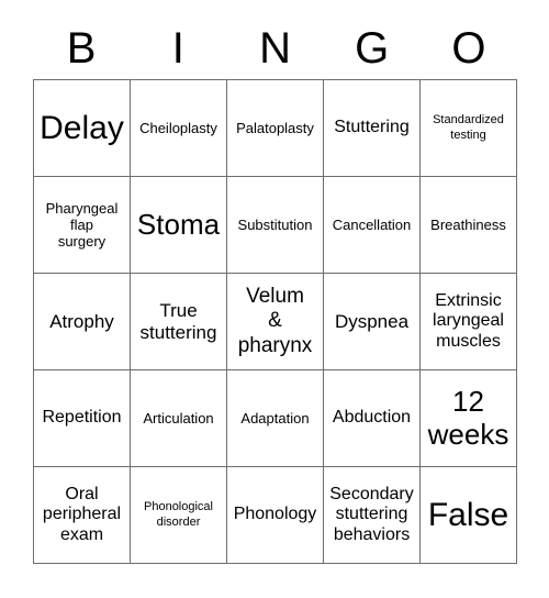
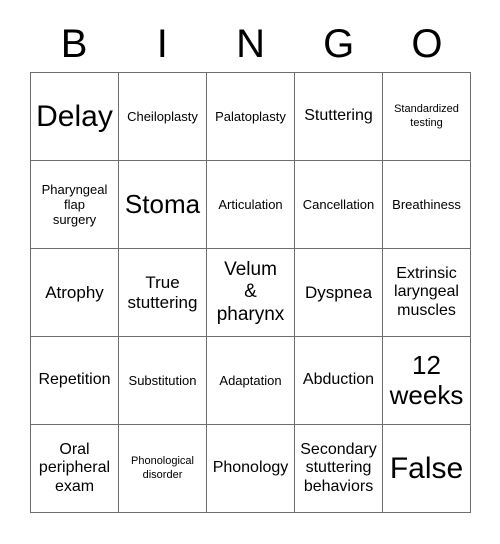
  B
  I
  N
  G
  O
  Delay
  Cheiloplasty
  Palatoplasty
  Stuttering
  Standardized
  testing
  Pharyngeal
  flap
  surgery
  Stoma
- Substitution
+ Articulation
  Cancellation
  Breathiness
  Atrophy
  True
  stuttering
  Velum
  &
  pharynx
  Dyspnea
  Extrinsic
  laryngeal
  muscles
  Repetition
- Articulation
+ Substitution
  Adaptation
  Abduction
  12
  weeks
  Oral
  peripheral
  exam
  Phonological
  disorder
  Phonology
  Secondary
  stuttering
  behaviors
  False
